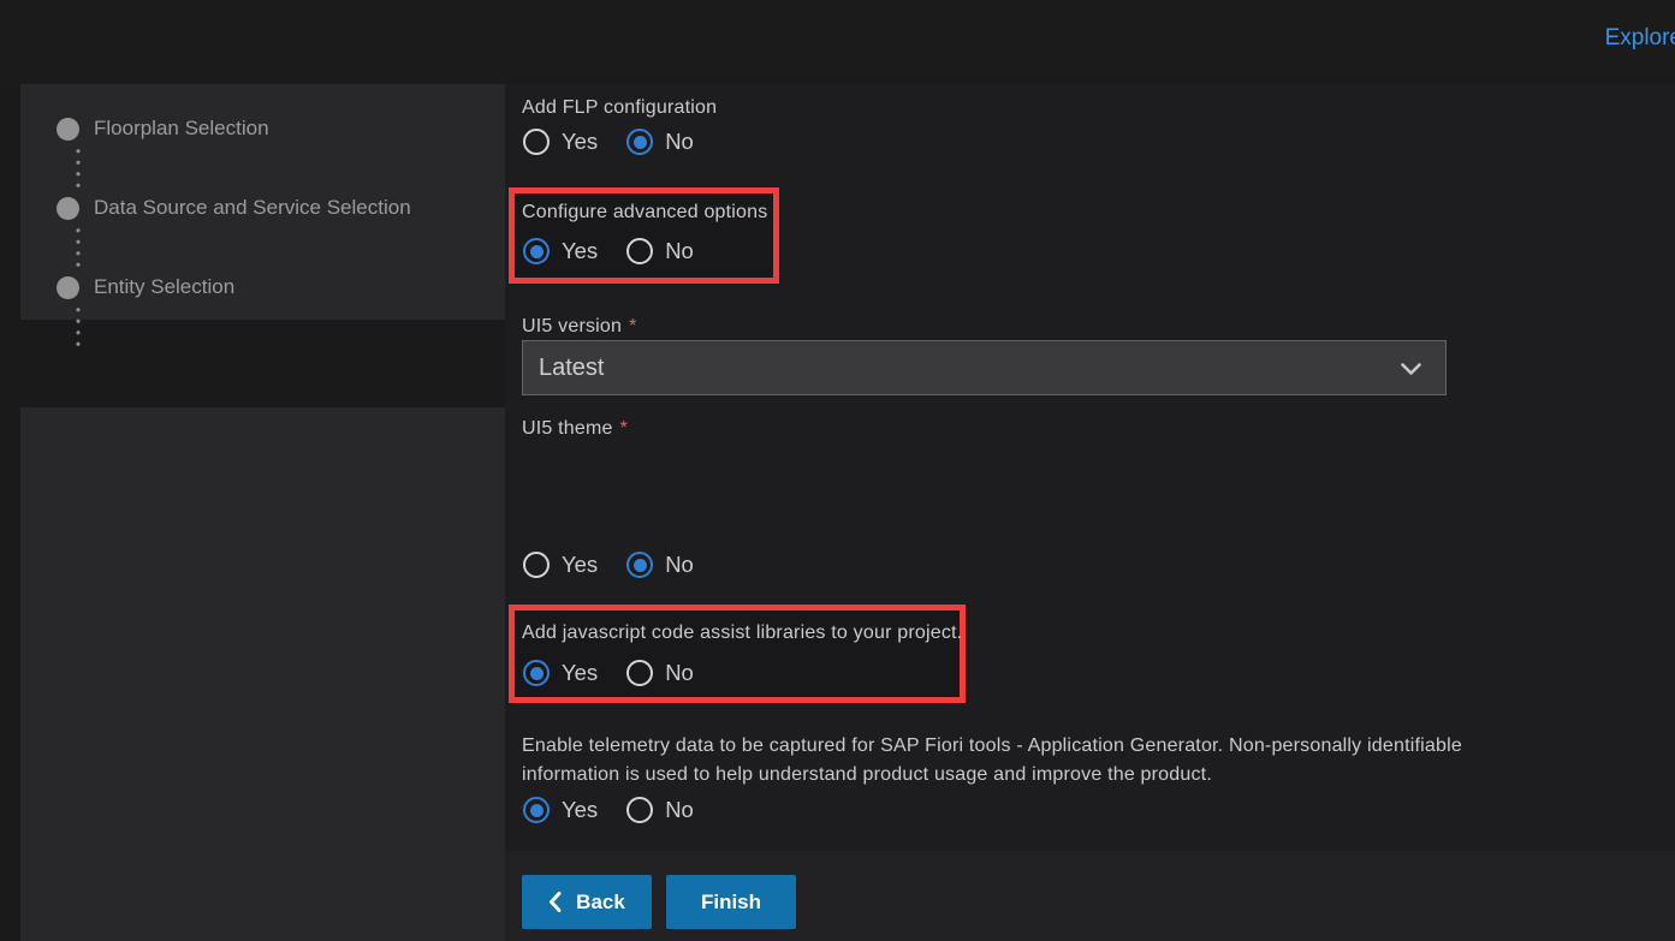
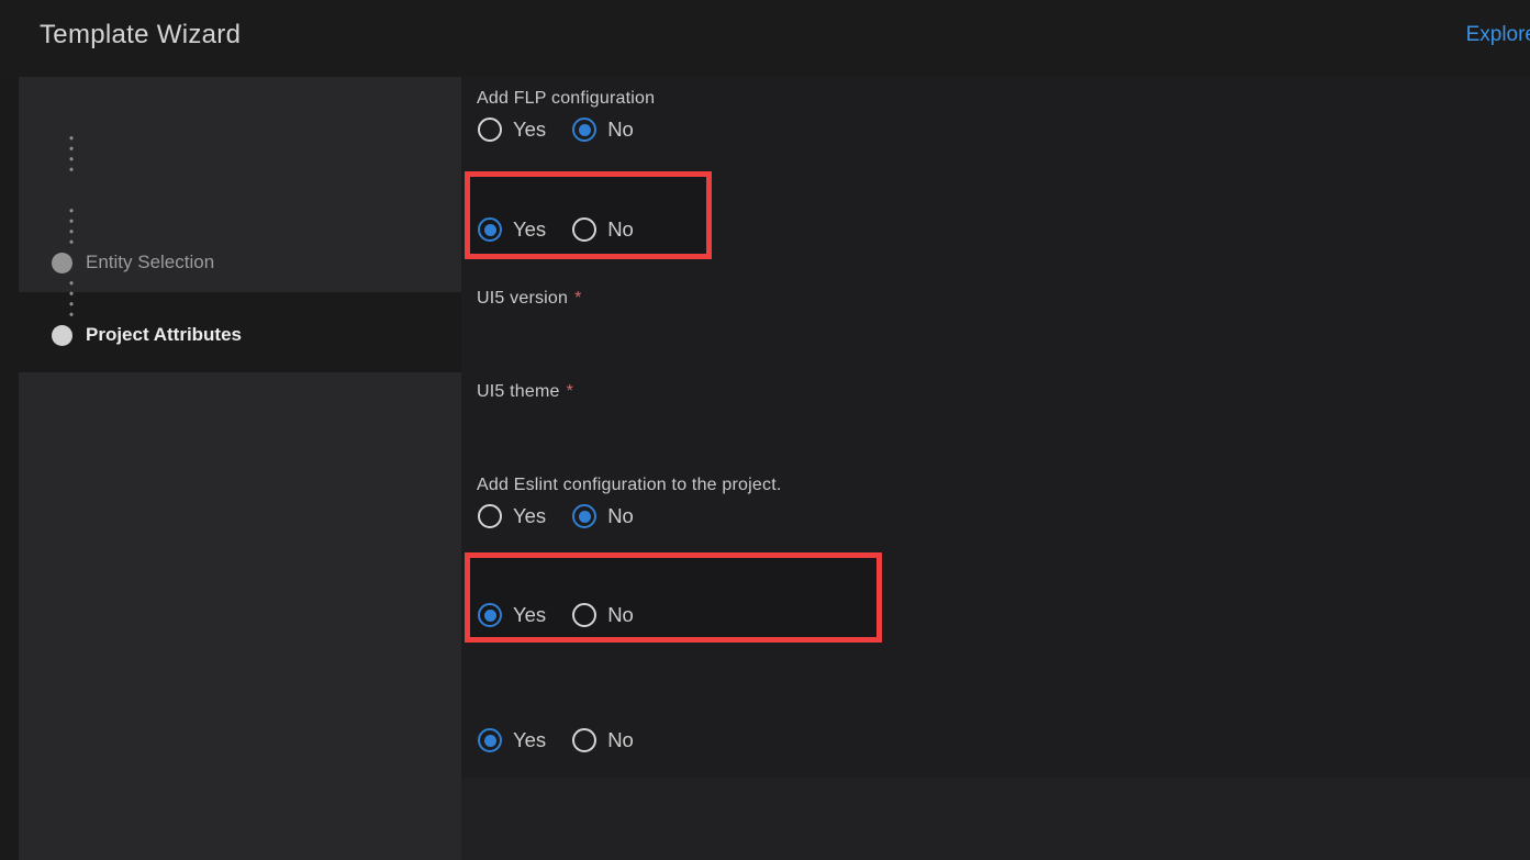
+ Template Wizard
  Explor
- Floorplan Selection
- Data Source and Service Selection
  Entity Selection
+ Project Attributes
  Add FLP configuration
  Yes
  No
- Configure advanced options
  Yes
  No
  UI5 version *
- Latest
  UI5 theme *
+ Add Eslint configuration to the project.
  Yes
  No
- Add javascript code assist libraries to your project.
  Yes
  No
- Enable telemetry data to be captured for SAP Fiori tools - Application Generator. Non-personally identifiable information is used to help understand product usage and improve the product.
  Yes
  No
- Back
- Finish
